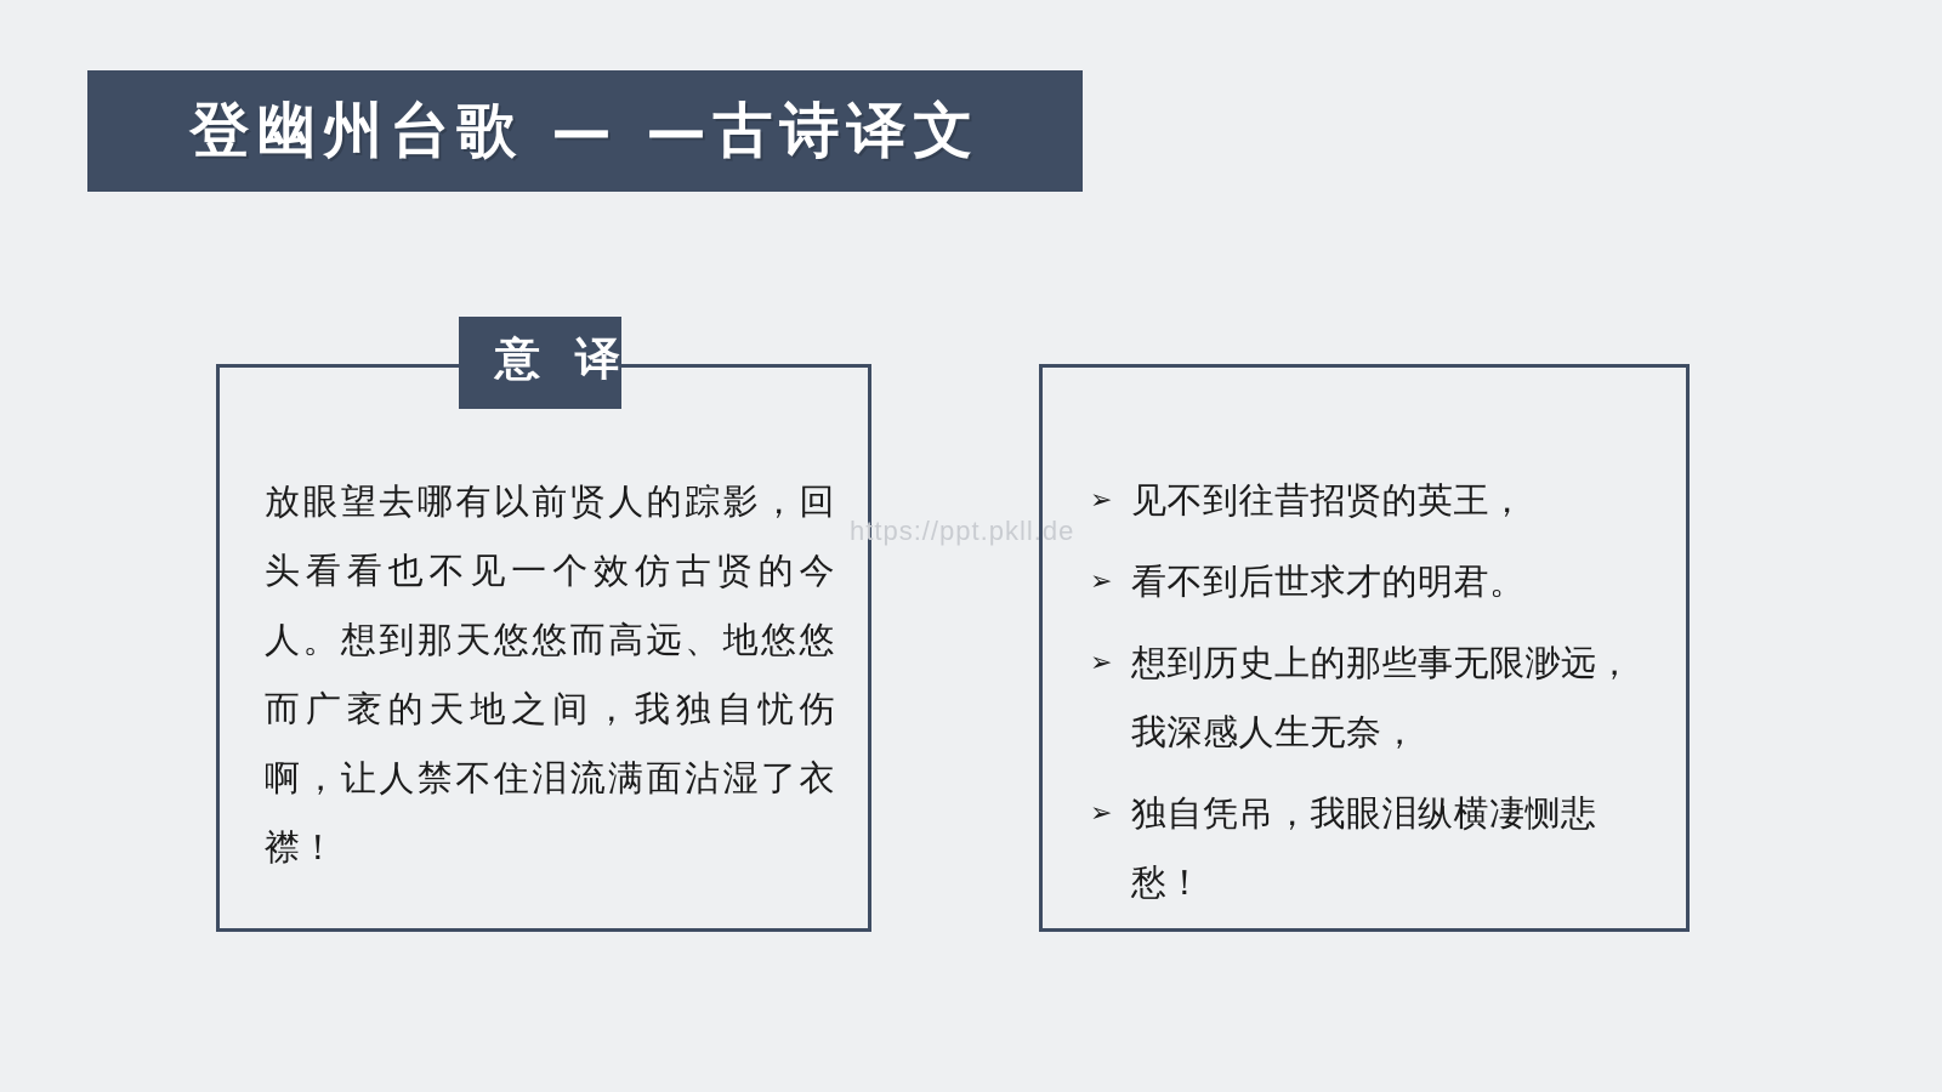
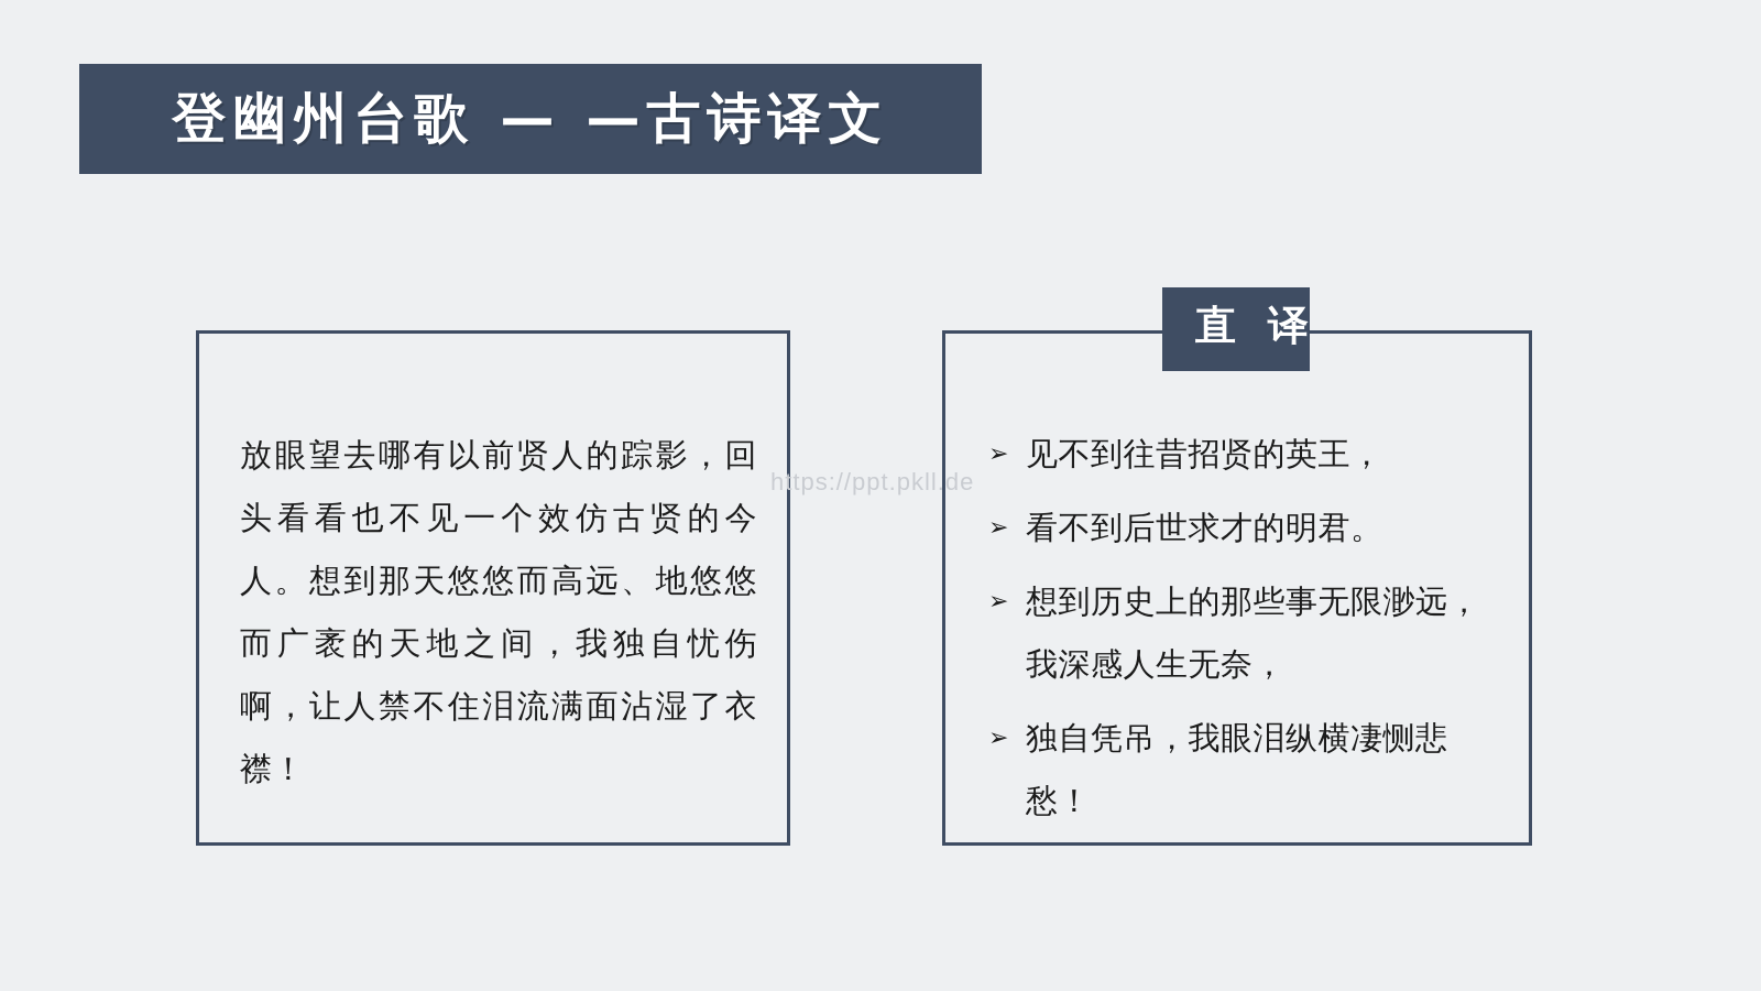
  登幽州台歌 — —古诗译文
- 意 译
  放眼望去哪有以前贤人的踪影，回头看看也不见一个效仿古贤的今人。想到那天悠悠而高远、地悠悠而广袤的天地之间，我独自忧伤啊，让人禁不住泪流满面沾湿了衣襟！
+ 直 译
  ➢
  见不到往昔招贤的英王，
  ➢
  看不到后世求才的明君。
  ➢
  想到历史上的那些事无限渺远，我深感人生无奈，
  ➢
  独自凭吊，我眼泪纵横凄恻悲愁！
  https://ppt.pkll.de
